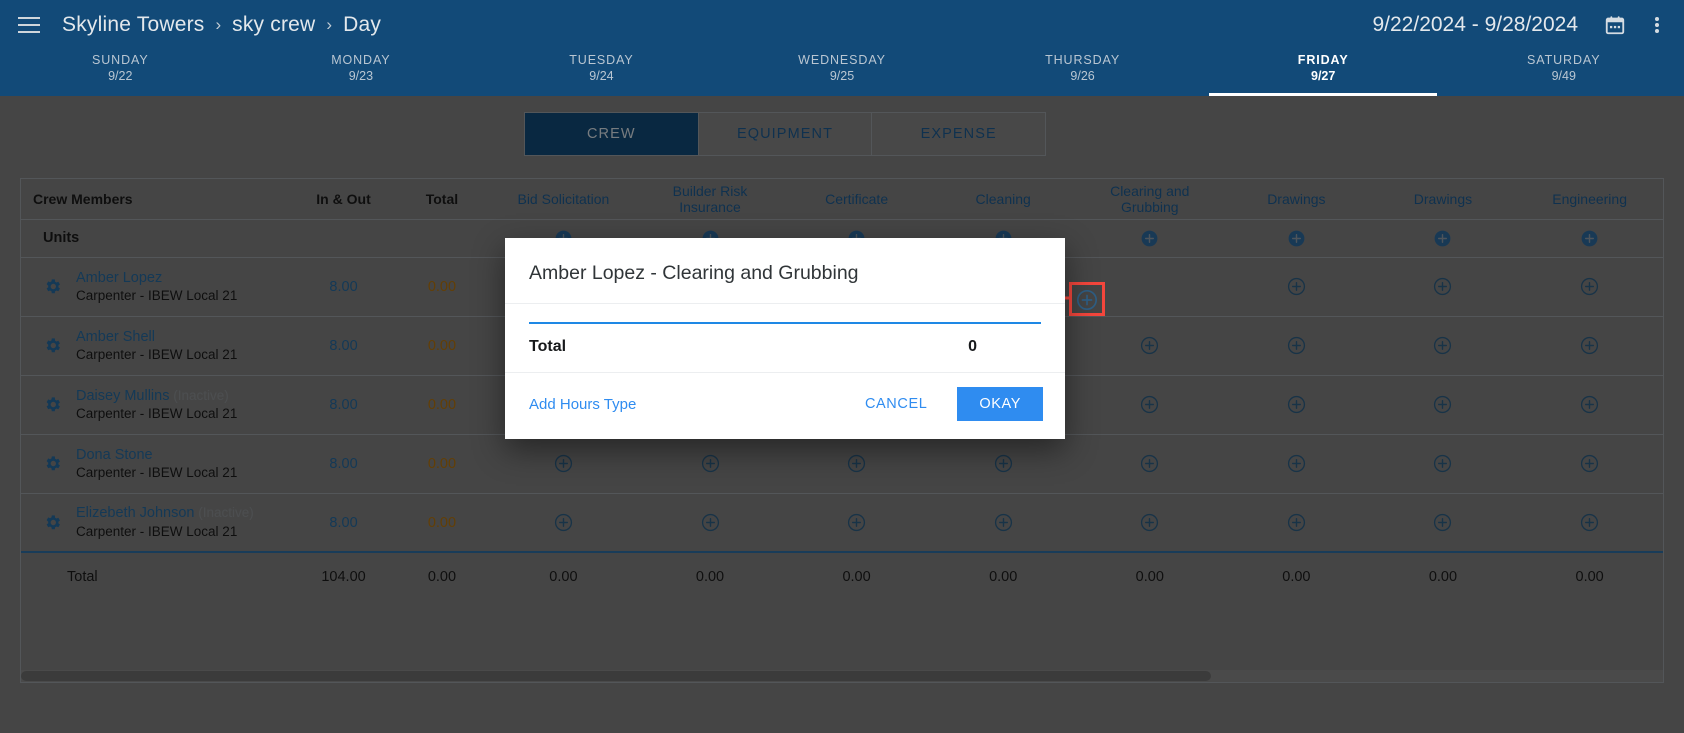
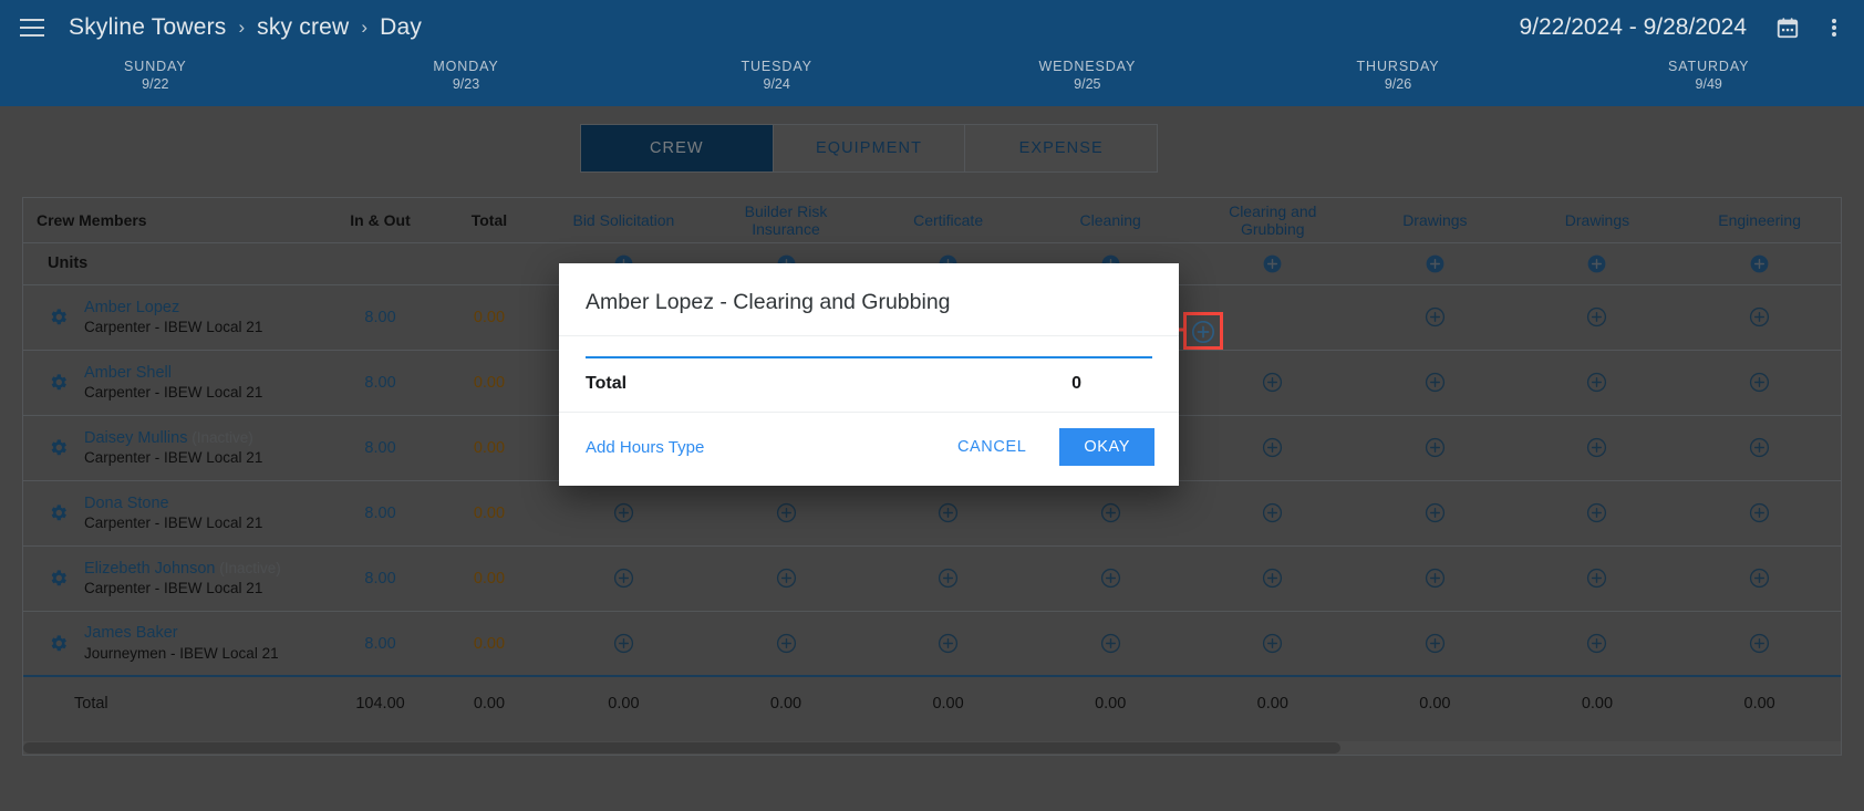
  Crew Members	In & Out	Total	Bid Solicitation	Builder Risk Insurance	Certificate	Cleaning	Clearing and Grubbing	Drawings	Drawings	Engineering
  Units
  Amber LopezCarpenter - IBEW Local 21	8.00	0.00
  Amber ShellCarpenter - IBEW Local 21	8.00	0.00
  Daisey MullinsCarpenter - IBEW Local 21	8.00	0.00
  Dona StoneCarpenter - IBEW Local 21	8.00	0.00
  Elizebeth JohnsonCarpenter - IBEW Local 21	8.00	0.00
+ James BakerJourneymen - IBEW Local 21	8.00	0.00
  Total	104.00	0.00	0.00	0.00	0.00	0.00	0.00	0.00	0.00	0.00
  CREW
  EQUIPMENT
  EXPENSE
  Skyline Towers › sky crew › Day
  9/22/2024 - 9/28/2024
  SUNDAY
  9/22
  MONDAY
  9/23
  TUESDAY
  9/24
  WEDNESDAY
  9/25
  THURSDAY
  9/26
- FRIDAY
- 9/27
  SATURDAY
  9/49
  Amber Lopez - Clearing and Grubbing
  Total
  0
  Add Hours Type
  CANCEL
  OKAY
